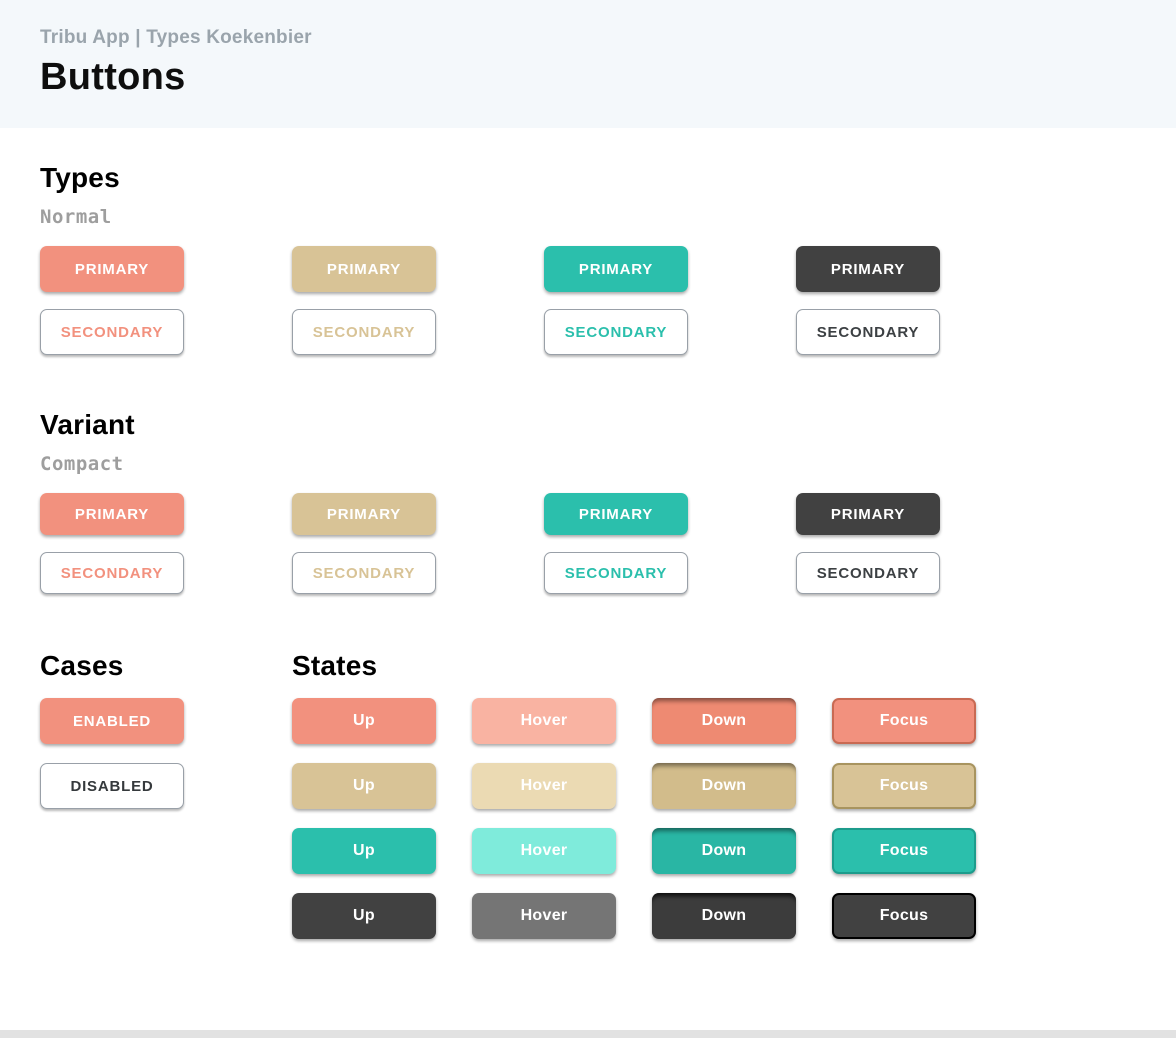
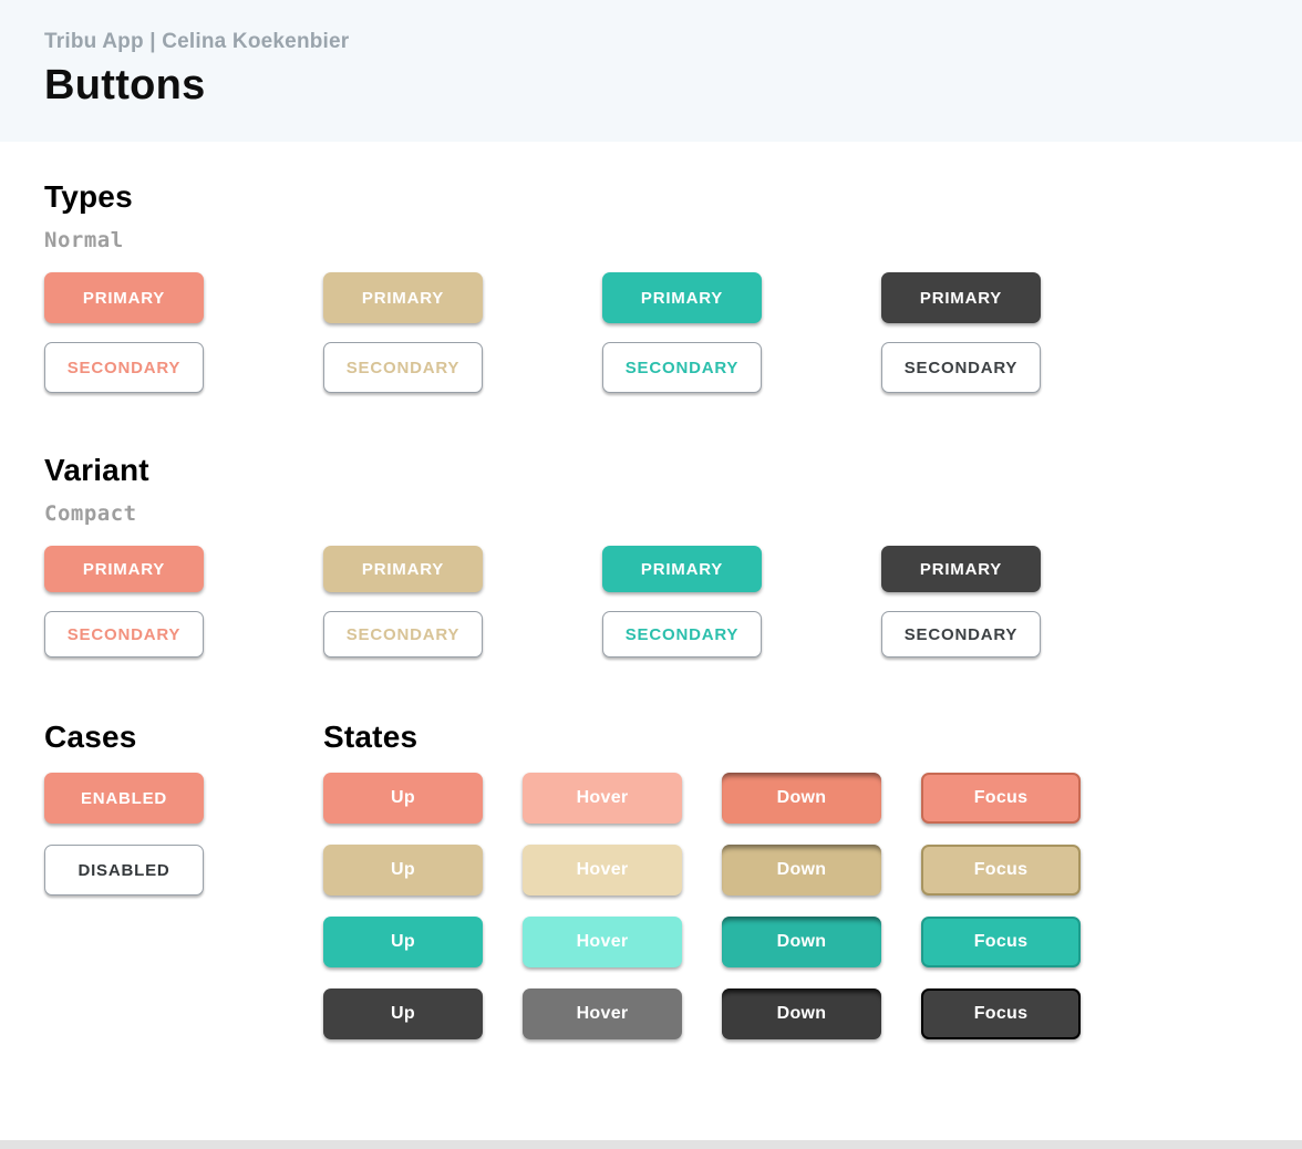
- Tribu App | Types Koekenbier
+ Tribu App | Celina Koekenbier
  Buttons
  Types
  Normal
  PRIMARY
  PRIMARY
  PRIMARY
  PRIMARY
  SECONDARY
  SECONDARY
  SECONDARY
  SECONDARY
  Variant
  Compact
  PRIMARY
  PRIMARY
  PRIMARY
  PRIMARY
  SECONDARY
  SECONDARY
  SECONDARY
  SECONDARY
  Cases
  ENABLED
  DISABLED
  States
  Up
  Hover
  Down
  Focus
  Up
  Hover
  Down
  Focus
  Up
  Hover
  Down
  Focus
  Up
  Hover
  Down
  Focus
